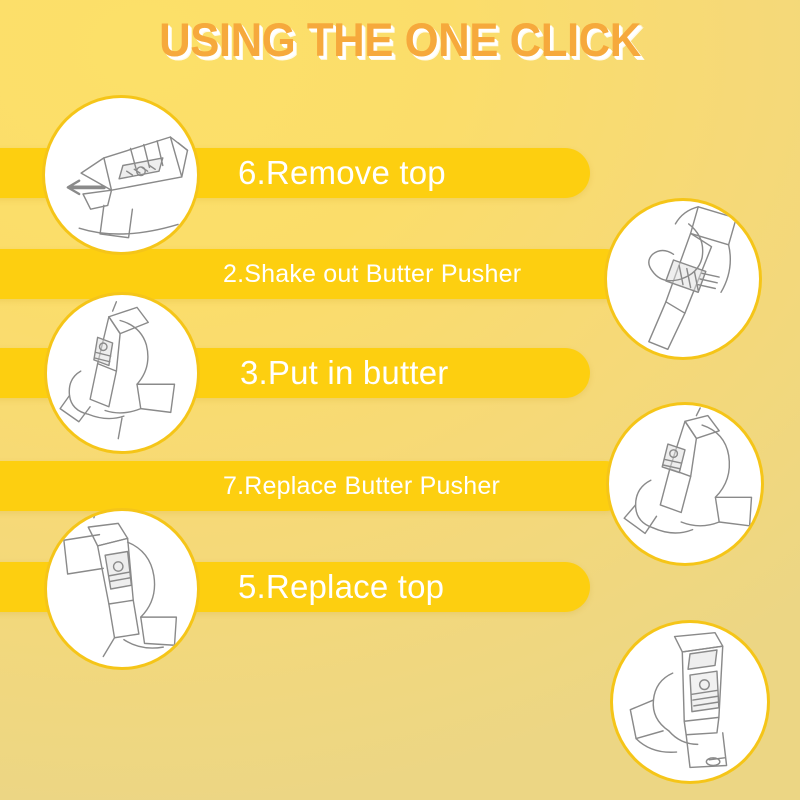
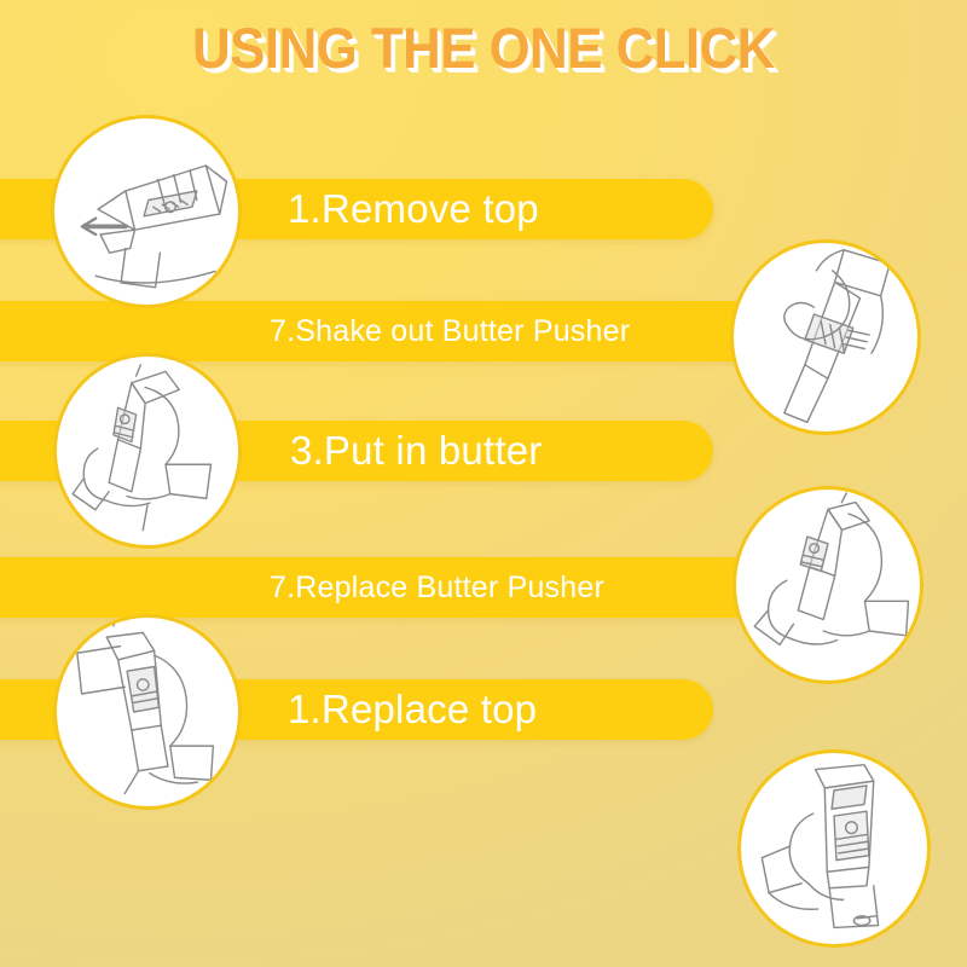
  USING THE ONE CLICK
- 6.Remove top
+ 1.Remove top
- 2.Shake out Butter Pusher
+ 7.Shake out Butter Pusher
  3.Put in butter
  7.Replace Butter Pusher
- 5.Replace top
+ 1.Replace top
